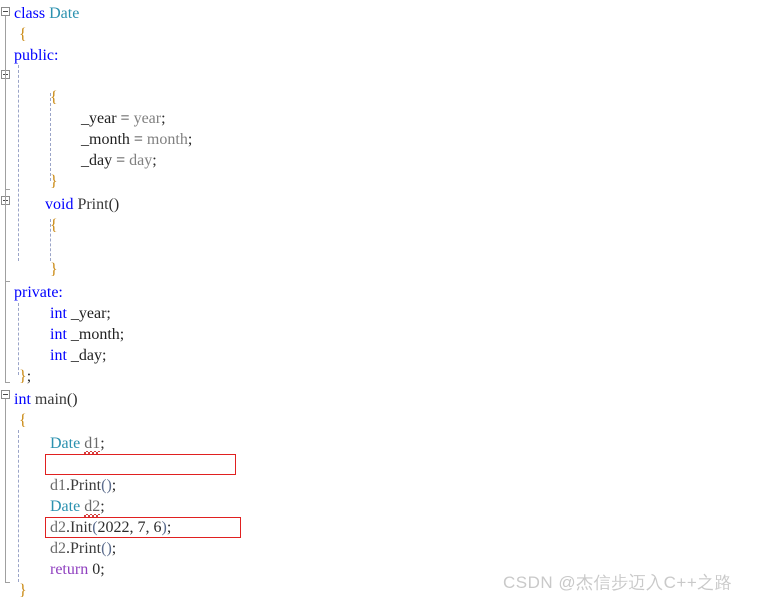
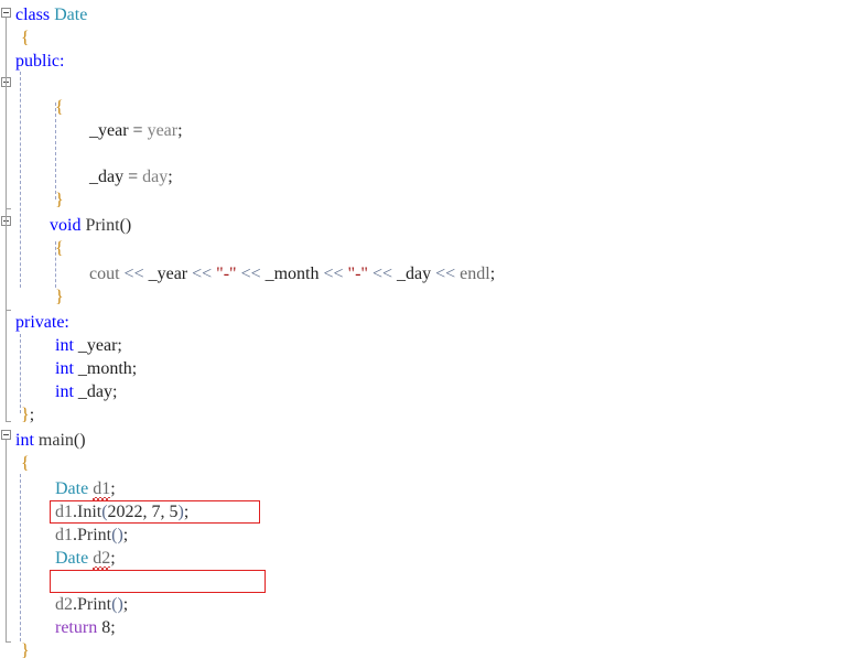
  class Date
  {
  public:
  {
  _year = year;
- _month = month;
  _day = day;
  }
  void Print()
  {
+ cout << _year << "-" << _month << "-" << _day << endl;
  }
  private:
  int _year;
  int _month;
  int _day;
  };
  int main()
  {
  Date d1;
+ d1.Init(2022, 7, 5);
  d1.Print();
  Date d2;
- d2.Init(2022, 7, 6);
  d2.Print();
- return 0;
+ return 8;
  }
- CSDN @杰信步迈入C++之路
